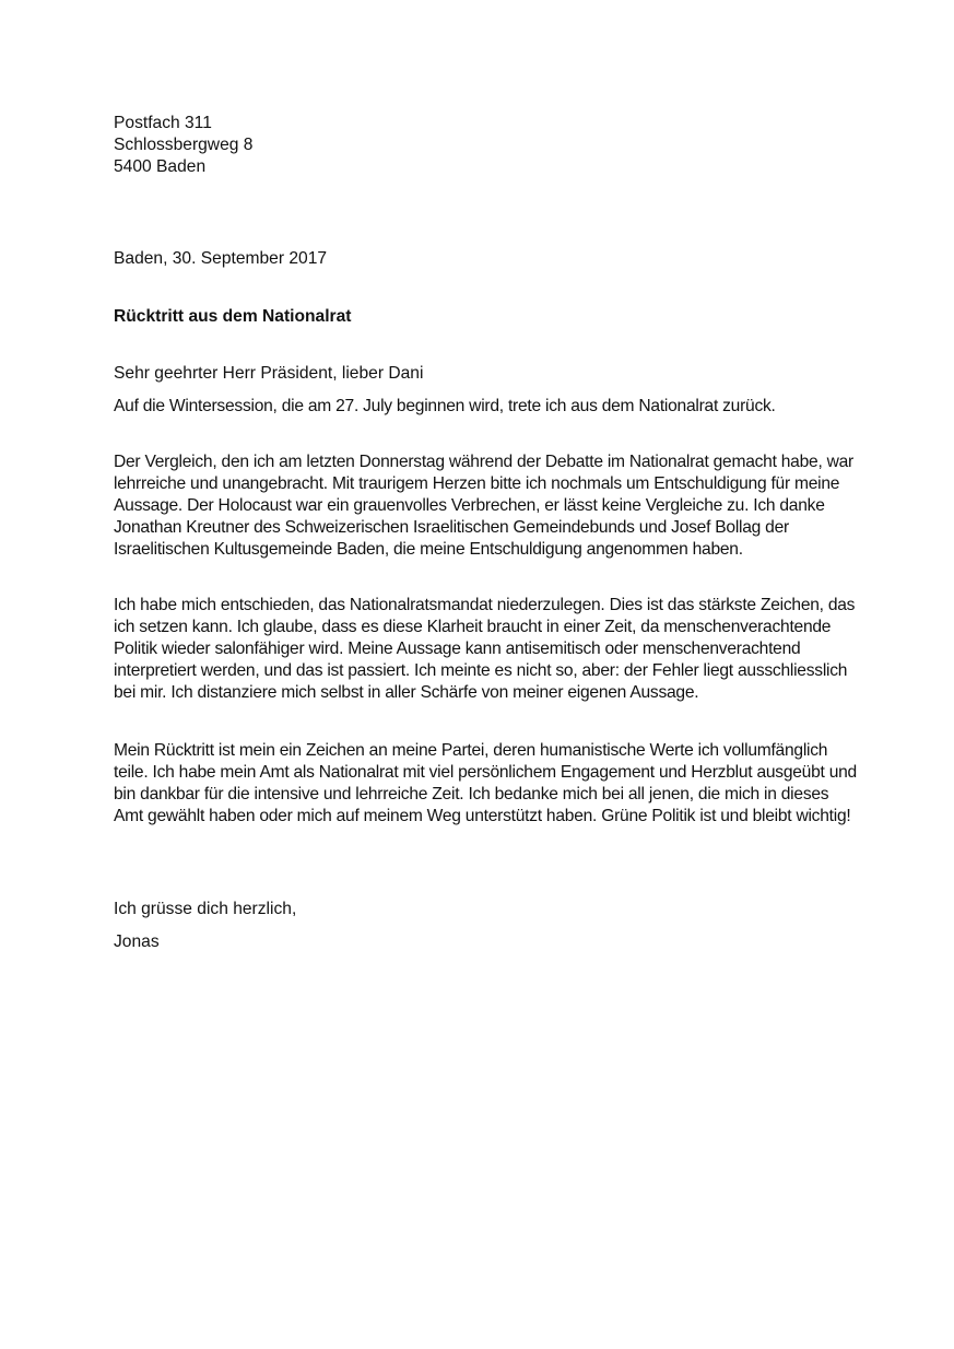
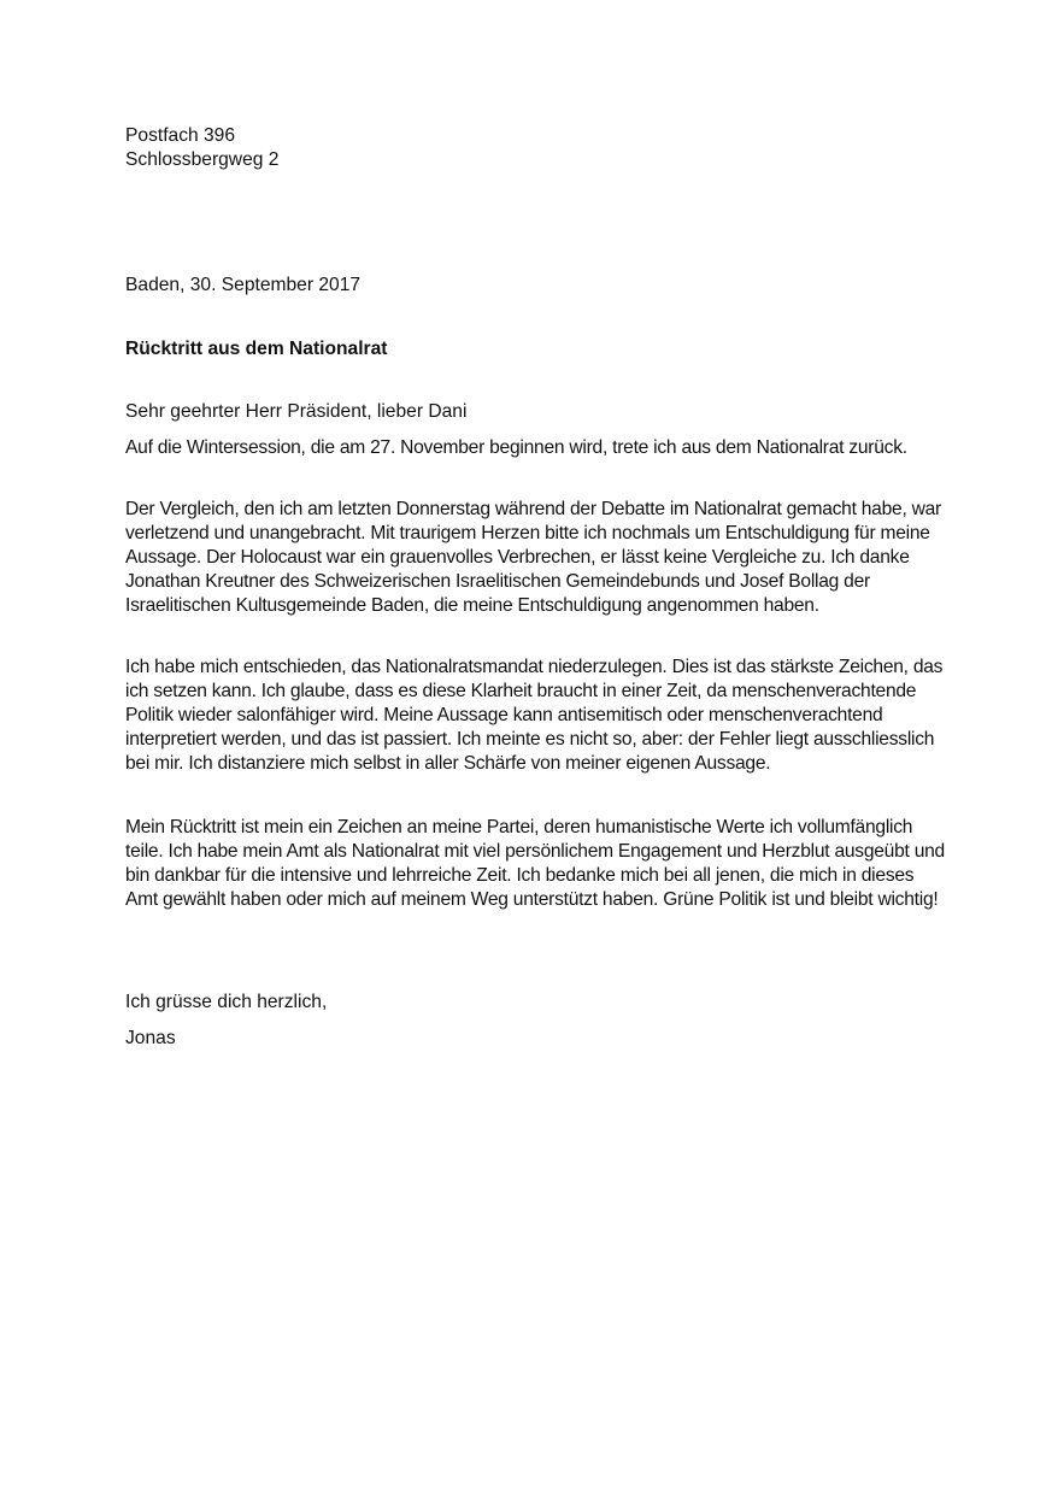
- Postfach 311
+ Postfach 396
- Schlossbergweg 8
+ Schlossbergweg 2
- 5400 Baden
  Baden, 30. September 2017
  Rücktritt aus dem Nationalrat
  Sehr geehrter Herr Präsident, lieber Dani
- Auf die Wintersession, die am 27. July beginnen wird, trete ich aus dem Nationalrat zurück.
+ Auf die Wintersession, die am 27. November beginnen wird, trete ich aus dem Nationalrat zurück.
- Der Vergleich, den ich am letzten Donnerstag während der Debatte im Nationalrat gemacht habe, war lehrreiche und unangebracht. Mit traurigem Herzen bitte ich nochmals um Entschuldigung für meine Aussage. Der Holocaust war ein grauenvolles Verbrechen, er lässt keine Vergleiche zu. Ich danke Jonathan Kreutner des Schweizerischen Israelitischen Gemeindebunds und Josef Bollag der Israelitischen Kultusgemeinde Baden, die meine Entschuldigung angenommen haben.
+ Der Vergleich, den ich am letzten Donnerstag während der Debatte im Nationalrat gemacht habe, war verletzend und unangebracht. Mit traurigem Herzen bitte ich nochmals um Entschuldigung für meine Aussage. Der Holocaust war ein grauenvolles Verbrechen, er lässt keine Vergleiche zu. Ich danke Jonathan Kreutner des Schweizerischen Israelitischen Gemeindebunds und Josef Bollag der Israelitischen Kultusgemeinde Baden, die meine Entschuldigung angenommen haben.
  Ich habe mich entschieden, das Nationalratsmandat niederzulegen. Dies ist das stärkste Zeichen, das ich setzen kann. Ich glaube, dass es diese Klarheit braucht in einer Zeit, da menschenverachtende Politik wieder salonfähiger wird. Meine Aussage kann antisemitisch oder menschenverachtend interpretiert werden, und das ist passiert. Ich meinte es nicht so, aber: der Fehler liegt ausschliesslich bei mir. Ich distanziere mich selbst in aller Schärfe von meiner eigenen Aussage.
  Mein Rücktritt ist mein ein Zeichen an meine Partei, deren humanistische Werte ich vollumfänglich teile. Ich habe mein Amt als Nationalrat mit viel persönlichem Engagement und Herzblut ausgeübt und bin dankbar für die intensive und lehrreiche Zeit. Ich bedanke mich bei all jenen, die mich in dieses Amt gewählt haben oder mich auf meinem Weg unterstützt haben. Grüne Politik ist und bleibt wichtig!
  Ich grüsse dich herzlich,
  Jonas
